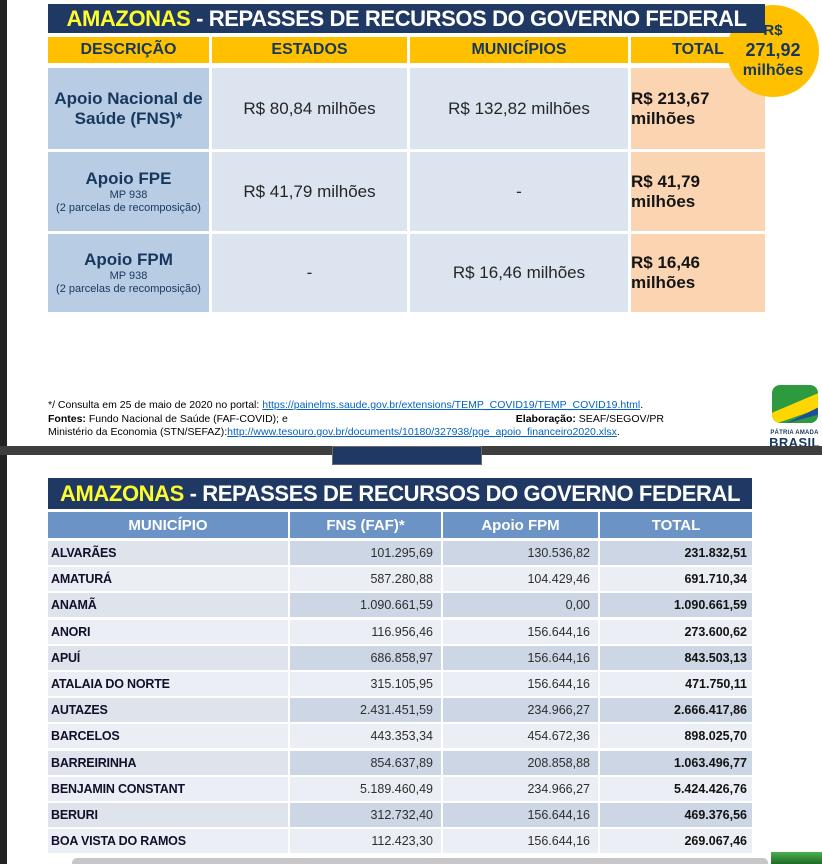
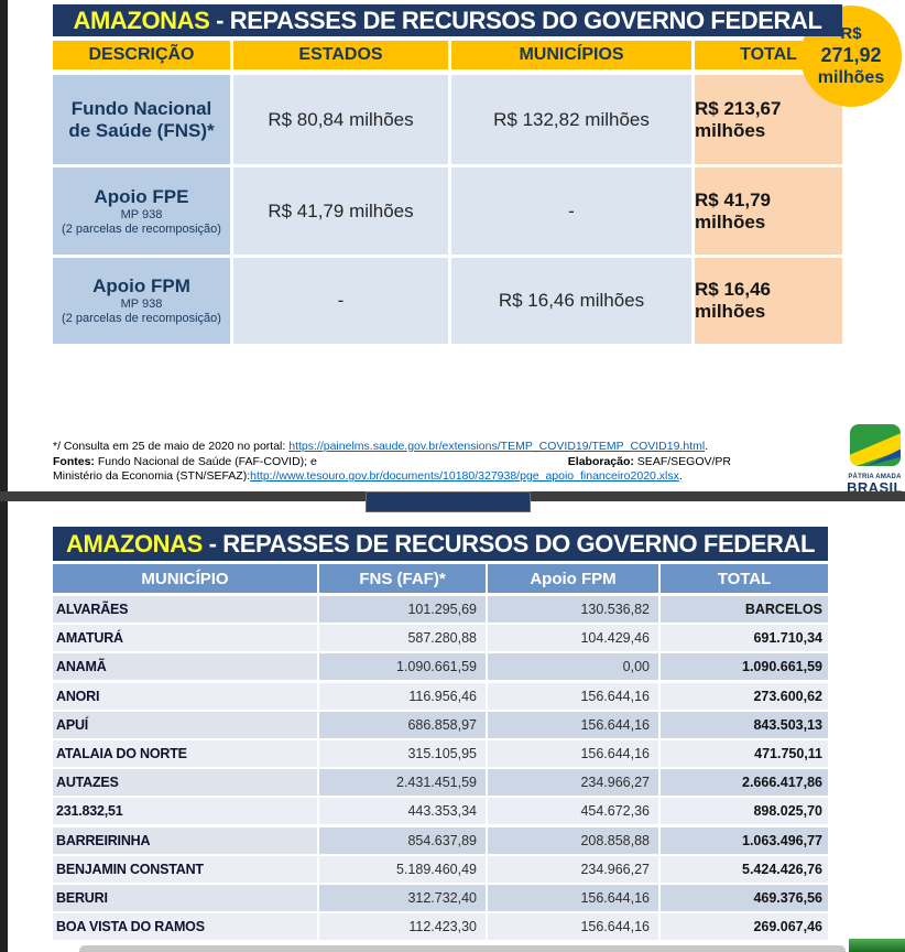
  AMAZONAS
  - REPASSES DE RECURSOS DO GOVERNO FEDERAL
  DESCRIÇÃO
  ESTADOS
  MUNICÍPIOS
  TOTAL
- Apoio Nacional de Saúde (FNS)*
+ Fundo Nacional de Saúde (FNS)*
  R$ 80,84 milhões
  R$ 132,82 milhões
  R$ 213,67 milhões
  Apoio FPE
  MP 938
  (2 parcelas de recomposição)
  R$ 41,79 milhões
  -
  R$ 41,79 milhões
  Apoio FPM
  MP 938
  (2 parcelas de recomposição)
  -
  R$ 16,46 milhões
  R$ 16,46 milhões
  R$
  271,92
  milhões
  */ Consulta em 25 de maio de 2020 no portal: https://painelms.saude.gov.br/extensions/TEMP_COVID19/TEMP_COVID19.html.
  Fontes: Fundo Nacional de Saúde (FAF-COVID); e
  Elaboração: SEAF/SEGOV/PR
  Ministério da Economia (STN/SEFAZ):http://www.tesouro.gov.br/documents/10180/327938/pge_apoio_financeiro2020.xlsx.
  BRASIL
  AMAZONAS
  - REPASSES DE RECURSOS DO GOVERNO FEDERAL
  MUNICÍPIO
  FNS (FAF)*
  Apoio FPM
  TOTAL
  ALVARÃES
  101.295,69
  130.536,82
- 231.832,51
+ BARCELOS
  AMATURÁ
  587.280,88
  104.429,46
  691.710,34
  ANAMÃ
  1.090.661,59
  0,00
  1.090.661,59
  ANORI
  116.956,46
  156.644,16
  273.600,62
  APUÍ
  686.858,97
  156.644,16
  843.503,13
  ATALAIA DO NORTE
  315.105,95
  156.644,16
  471.750,11
  AUTAZES
  2.431.451,59
  234.966,27
  2.666.417,86
- BARCELOS
+ 231.832,51
  443.353,34
  454.672,36
  898.025,70
  BARREIRINHA
  854.637,89
  208.858,88
  1.063.496,77
  BENJAMIN CONSTANT
  5.189.460,49
  234.966,27
  5.424.426,76
  BERURI
  312.732,40
  156.644,16
  469.376,56
  BOA VISTA DO RAMOS
  112.423,30
  156.644,16
  269.067,46
